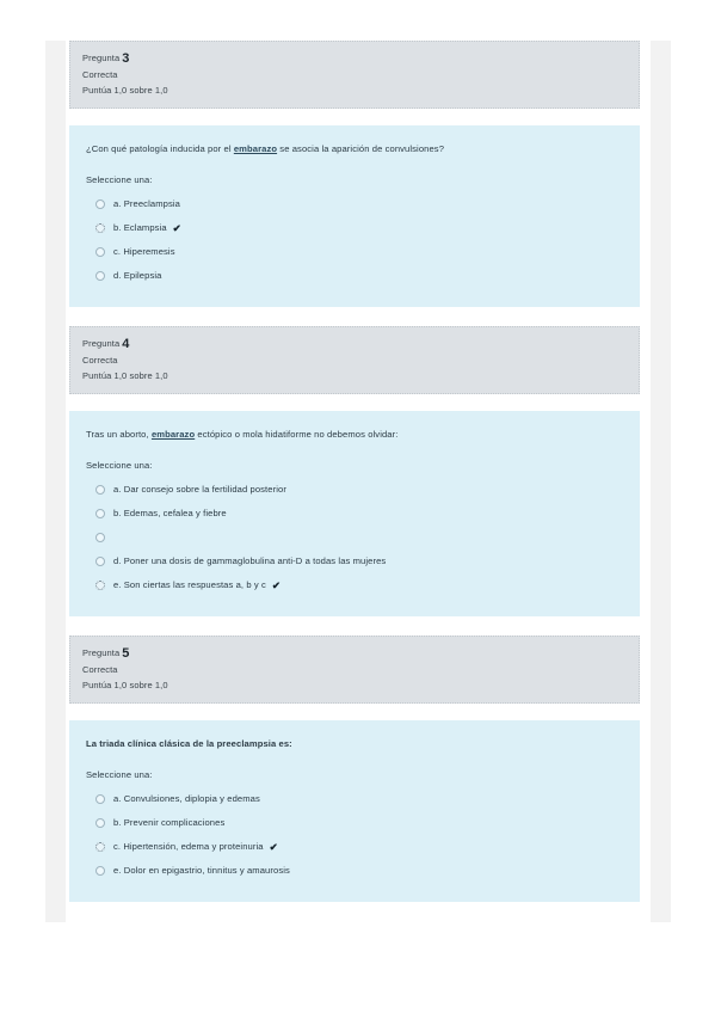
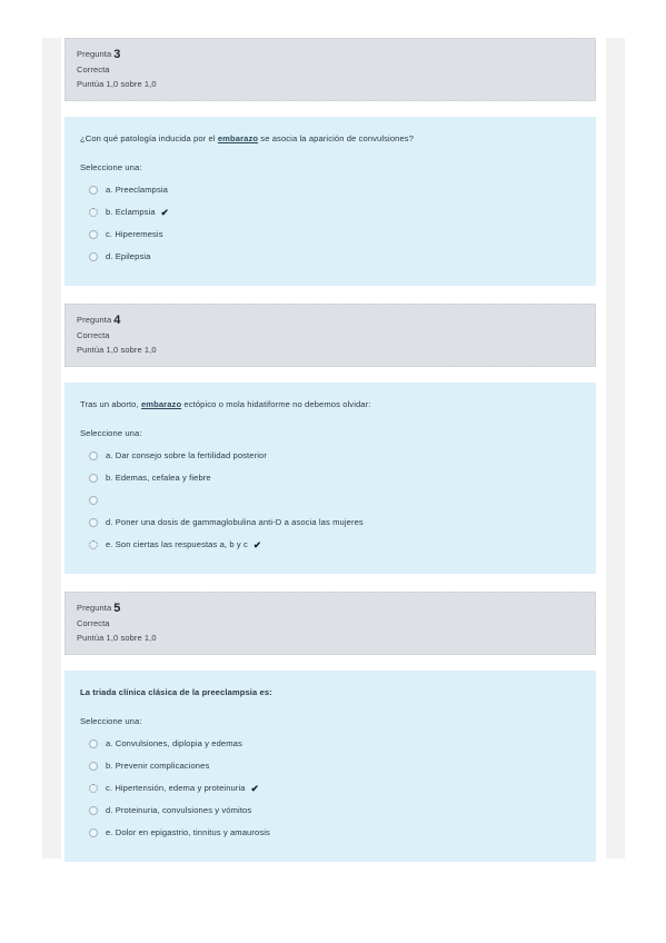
  Pregunta 3
  Correcta
  Puntúa 1,0 sobre 1,0
  ¿Con qué patología inducida por el embarazo se asocia la aparición de convulsiones?
  Seleccione una:
  a. Preeclampsia
  b. Eclampsia
  ✔
  c. Hiperemesis
  d. Epilepsia
  Pregunta 4
  Correcta
  Puntúa 1,0 sobre 1,0
  Tras un aborto, embarazo ectópico o mola hidatiforme no debemos olvidar:
  Seleccione una:
  a. Dar consejo sobre la fertilidad posterior
  b. Edemas, cefalea y fiebre
- d. Poner una dosis de gammaglobulina anti-D a todas las mujeres
+ d. Poner una dosis de gammaglobulina anti-D a asocia las mujeres
  e. Son ciertas las respuestas a, b y c
  ✔
  Pregunta 5
  Correcta
  Puntúa 1,0 sobre 1,0
  La triada clínica clásica de la preeclampsia es:
  Seleccione una:
  a. Convulsiones, diplopia y edemas
  b. Prevenir complicaciones
  c. Hipertensión, edema y proteinuria
  ✔
+ d. Proteinuria, convulsiones y vómitos
  e. Dolor en epigastrio, tinnitus y amaurosis
